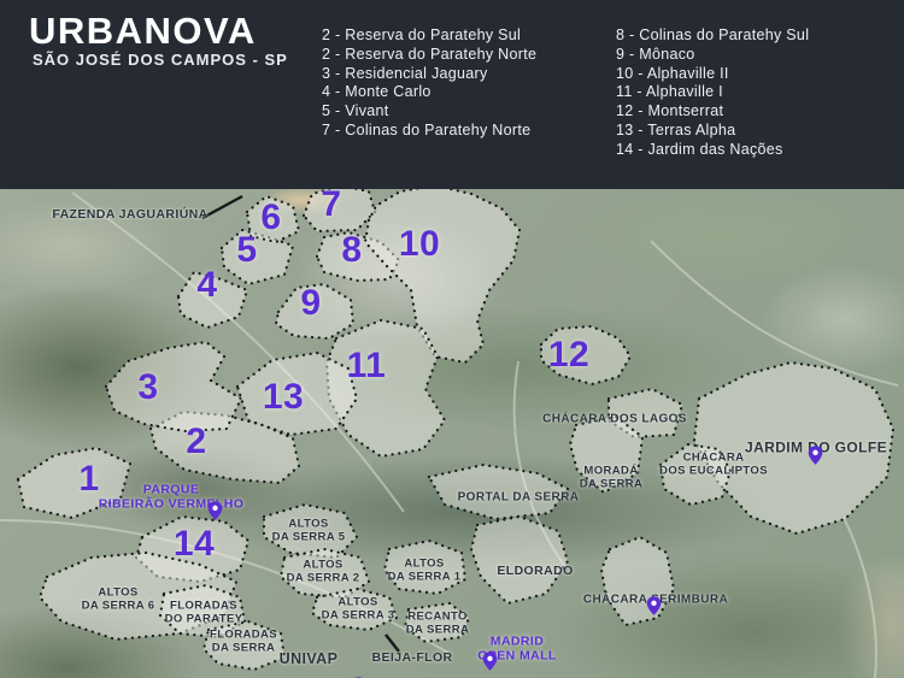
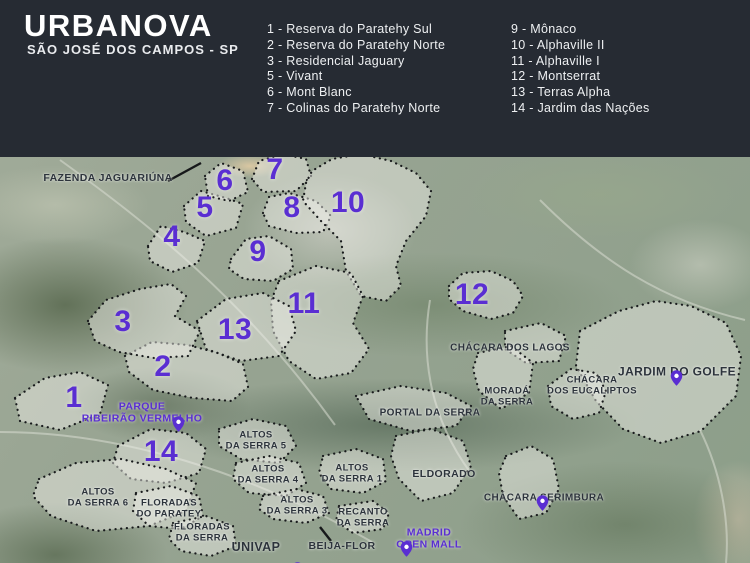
  1
  2
  3
  4
  5
  6
  7
  8
  9
  10
  11
  12
  13
  14
  FAZENDA JAGUARIÚNA
  CHÁCARA DOS LAGOS
  JARDIMO GOLFE
  CHÁCARA
  DOS EUCALIPTOS
  MORADÁ
  DA SERRA
  PORTAL DA SERRA
  ELDORADO
  ALTOS
  DA SERRA 5
  ALTOS
- DA SERRA 2
+ DA SERRA 4
  ALTOS
  DA SERRA 1
  ALTOS
  DA SERRA 6
  ALTOS
  DA SERRA 3
  FLORADAS
  DO PARATEY
  FLORADAS
  DA SERRA
  RECANTO
  DA SERRA
  CHÁCARAERIMBURA
  UNIVAP
  BEIJA-FLOR
  PARQUE
  RIBEIRÃO VERMHO
  MADRID
  OEN MALL
  URBANOVA
  SÃO JOSÉ DOS CAMPOS - SP
- 2 - Reserva do Paratehy Sul
+ 1 - Reserva do Paratehy Sul
  2 - Reserva do Paratehy Norte
  3 - Residencial Jaguary
- 4 - Monte Carlo
  5 - Vivant
+ 6 - Mont Blanc
  7 - Colinas do Paratehy Norte
- 8 - Colinas do Paratehy Sul
  9 - Mônaco
  10 - Alphaville II
  11 - Alphaville I
  12 - Montserrat
  13 - Terras Alpha
  14 - Jardim das Nações
